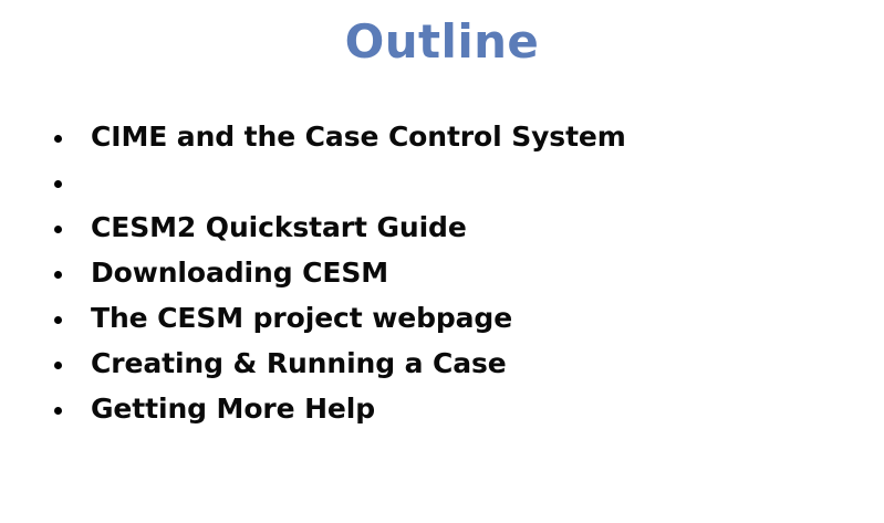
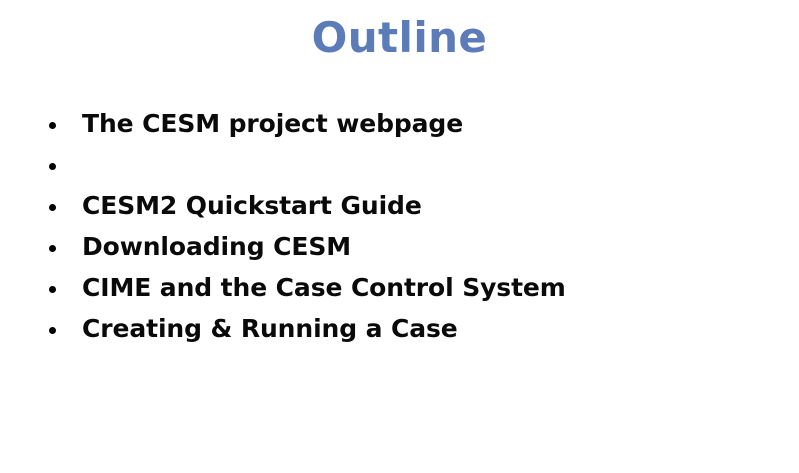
  Outline
- CIME and the Case Control System
+ The CESM project webpage
  CESM2 Quickstart Guide
  Downloading CESM
- The CESM project webpage
+ CIME and the Case Control System
  Creating & Running a Case
- Getting More Help
